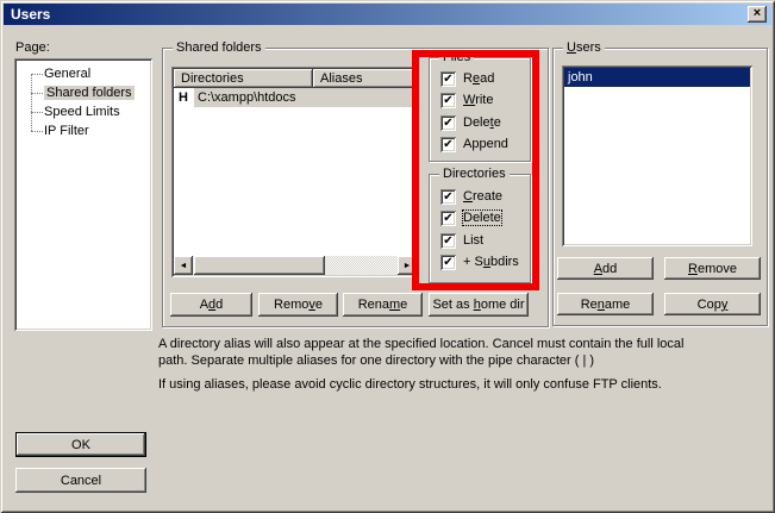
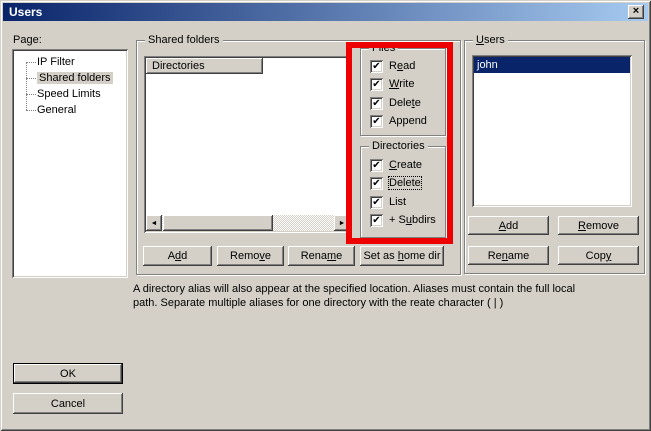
  Users
  ×
  Page:
- General
+ IP Filter
  Shared folders
  Speed Limits
- IP Filter
+ General
  Shared folders
  Directories
- Aliases
- H
- C:\xampp\htdocs
  Files
  ✔
  Read
  ✔
  Write
  ✔
  Delete
  ✔
  Append
  Directories
  ✔
  Create
  ✔
  Delete
  ✔
  List
  ✔
  + Subdirs
  Add
  Remove
  Rename
  Set as home dir
  Users
  john
  Add
  Remove
  Rename
  Copy
- A directory alias will also appear at the specified location. Cancel must contain the full local
+ A directory alias will also appear at the specified location. Aliases must contain the full local
- path. Separate multiple aliases for one directory with the pipe character ( | )
+ path. Separate multiple aliases for one directory with the reate character ( | )
- If using aliases, please avoid cyclic directory structures, it will only confuse FTP clients.
  OK
  Cancel
